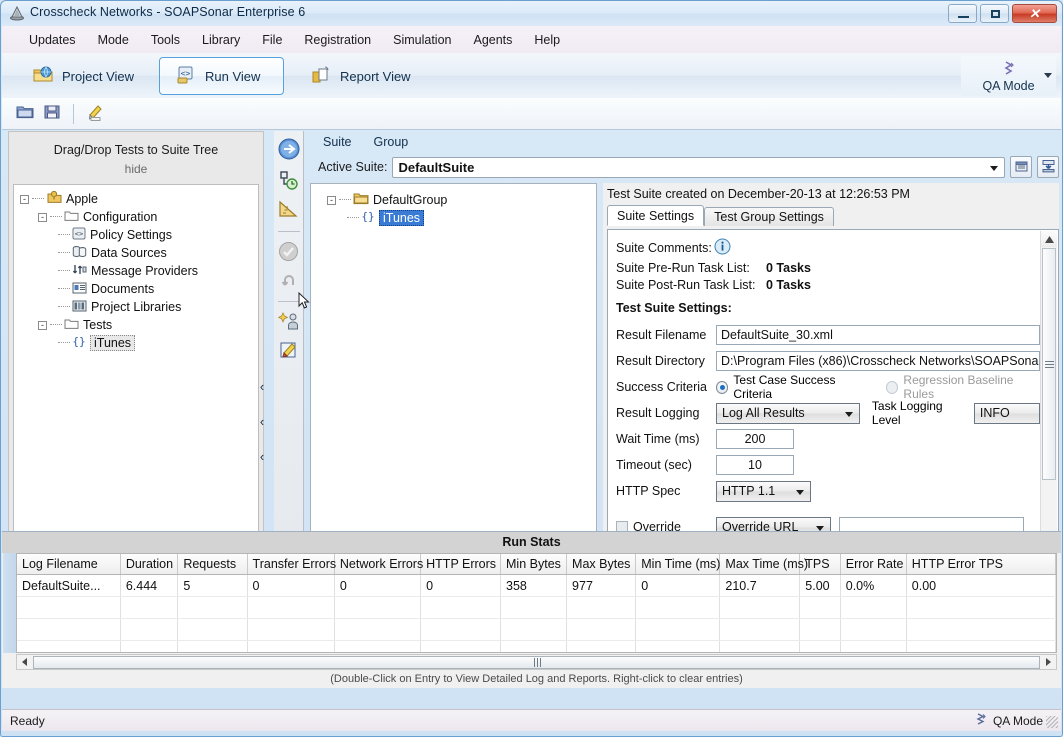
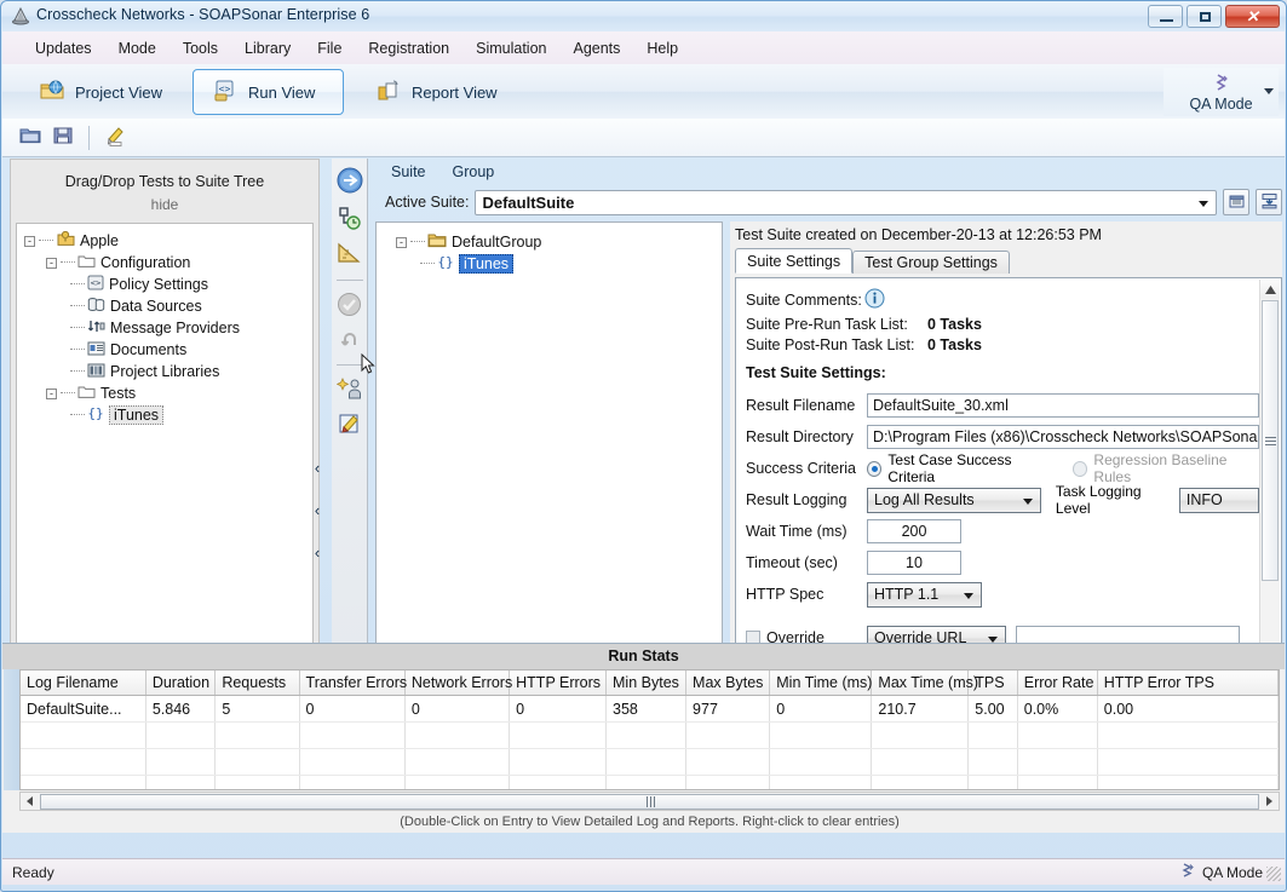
  Crosscheck Networks - SOAPSonar Enterprise 6
  ✕
  Updates
  Mode
  Tools
  Library
  File
  Registration
  Simulation
  Agents
  Help
  Project View
  <>
  Run View
  Report View
  QA Mode
  Drag/Drop Tests to Suite Tree
  hide
  -
  Apple
  -
  Configuration
  <>
  Policy Settings
  Data Sources
  Message Providers
  Documents
  Project Libraries
  -
  Tests
  {}
  iTunes
  ‹
  ‹
  ‹
  Suite
  Group
  Active Suite:
  DefaultSuite
  -
  DefaultGroup
  {}
  iTunes
  Test Suite created on December-20-13 at 12:26:53 PM
  Suite Settings
  Test Group Settings
  Suite Comments:
  Suite Pre-Run Task List:
  0 Tasks
  Suite Post-Run Task List:
  0 Tasks
  Test Suite Settings:
  Result Filename
  DefaultSuite_30.xml
  Result Directory
  D:\Program Files (x86)\Crosscheck Networks\SOAPSona
  Success Criteria
  Test Case Success Criteria
  Regression Baseline Rules
  Result Logging
  Log All Results
  Task Logging Level
  INFO
  Wait Time (ms)
  200
  Timeout (sec)
  10
  HTTP Spec
  HTTP 1.1
  Override
  Override URL
  Run Stats
  Log Filename	Duration	Requests	Transfer Errors	Network Errors	HTTP Errors	Min Bytes	Max Bytes	Min Time (ms)	Max Time (ms	TPS	Error Rate	HTTP Error TPS
- DefaultSuite...	6.444	5	0	0	0	358	977	0	210.7	5.00	0.0%	0.00
+ DefaultSuite...	5.846	5	0	0	0	358	977	0	210.7	5.00	0.0%	0.00
  (Double-Click on Entry to View Detailed Log and Reports. Right-click to clear entries)
  Ready
  QA Mode
